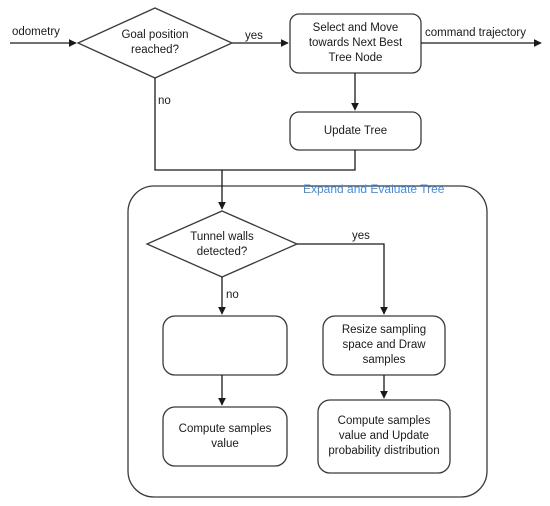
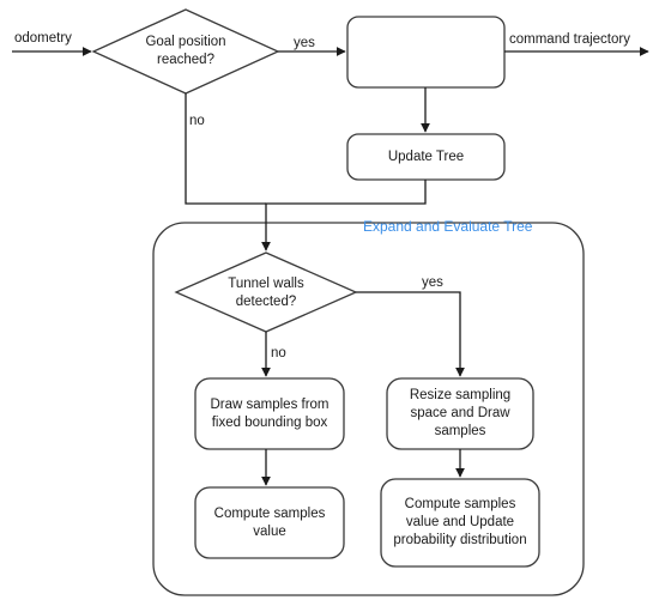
  Goal position
  reached?
- Select and Move
- towards Next Best
- Tree Node
  Update Tree
  Tunnel walls
  detected?
+ Draw samples from
+ fixed bounding box
  Resize sampling
  space and Draw
  samples
  Compute samples
  value
  Compute samples
  value and Update
  probability distribution
  odometry
  command trajectory
  yes
  no
  yes
  no
  Expand and Evaluate Tree
